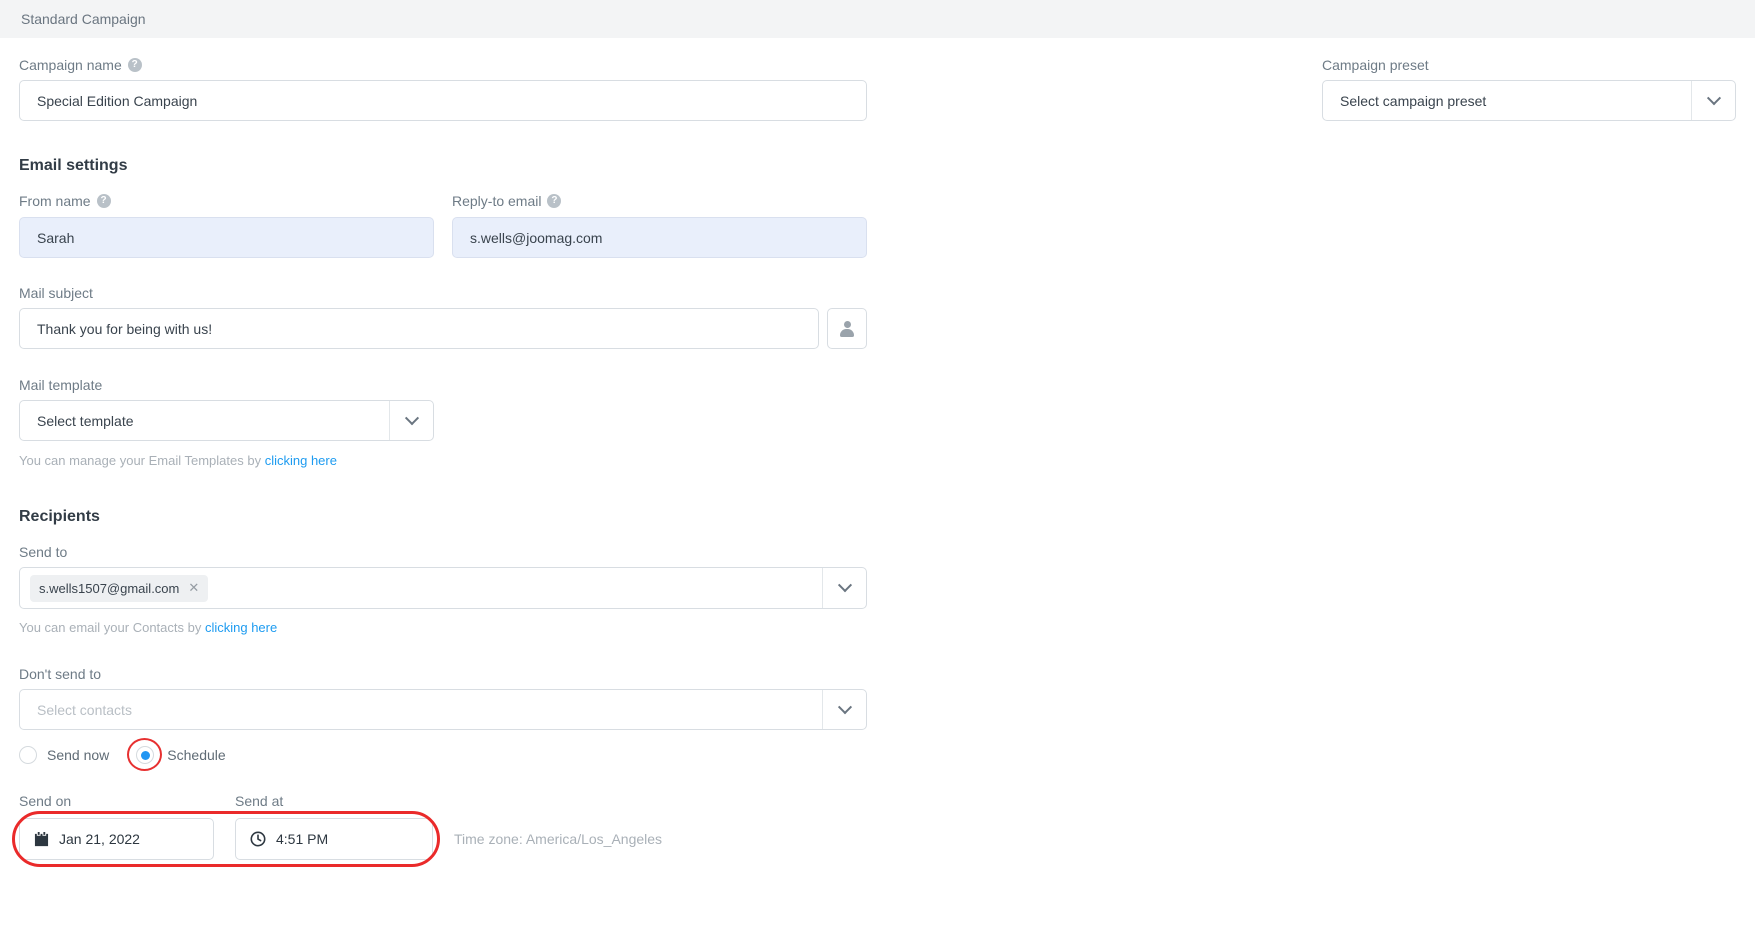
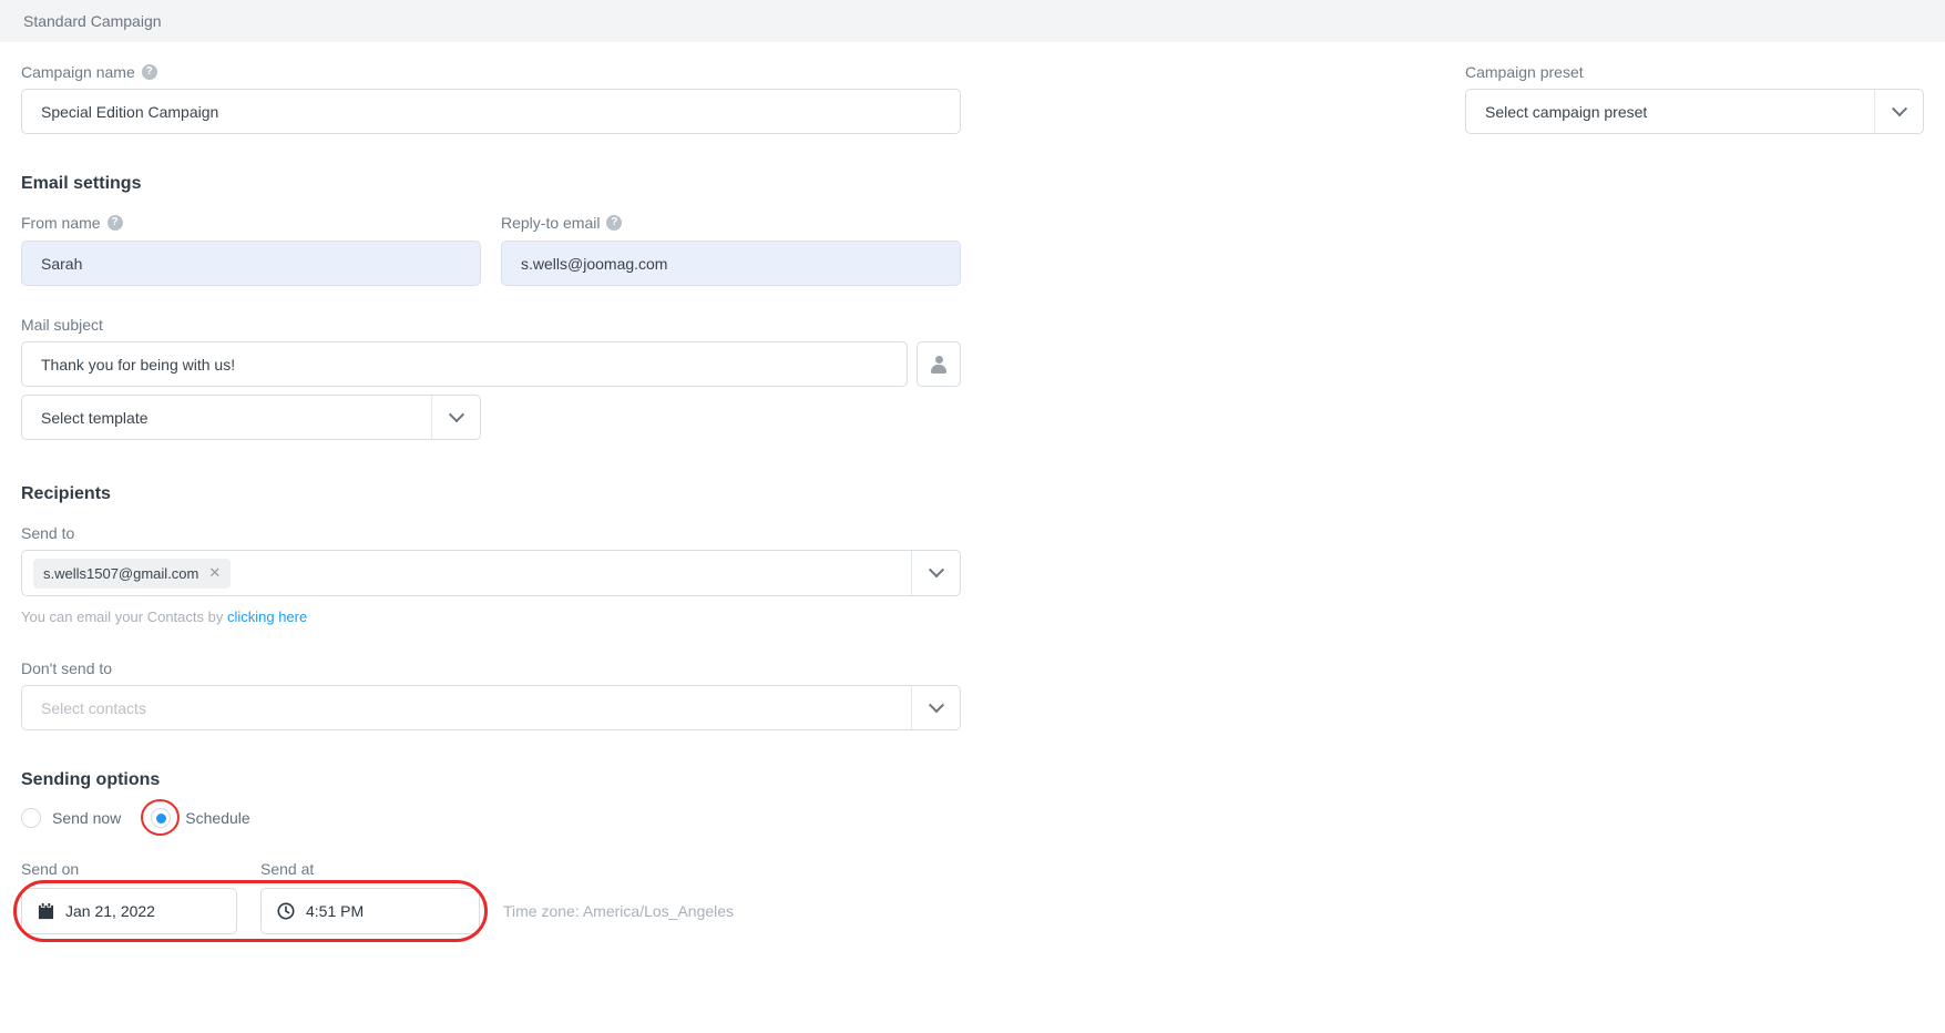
  Standard Campaign
  Campaign name
  ?
  Special Edition Campaign
  Campaign preset
  Select campaign preset
  Email settings
  From name
  ?
  Sarah
  Reply-to email
  ?
  s.wells@joomag.com
  Mail subject
  Thank you for being with us!
- Mail template
  Select template
- You can manage your Email Templates by clicking here
  Recipients
  Send to
  s.wells1507@gmail.com
  ✕
  You can email your Contacts by clicking here
  Don't send to
  Select contacts
+ Sending options
  Send now
  Schedule
  Send on
  Send at
  Jan 21, 2022
  4:51 PM
  Time zone: America/Los_Angeles
